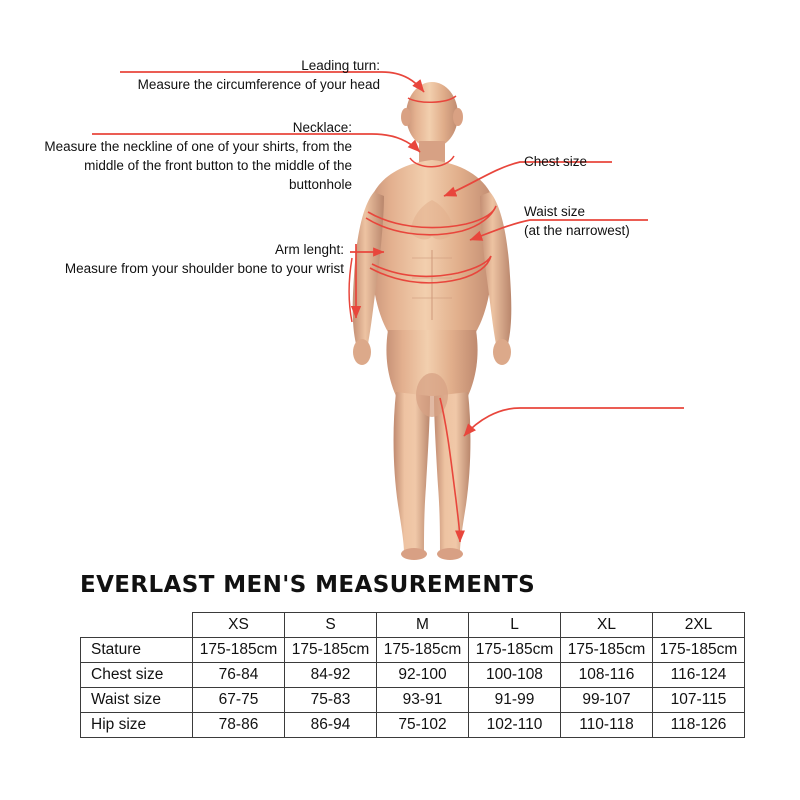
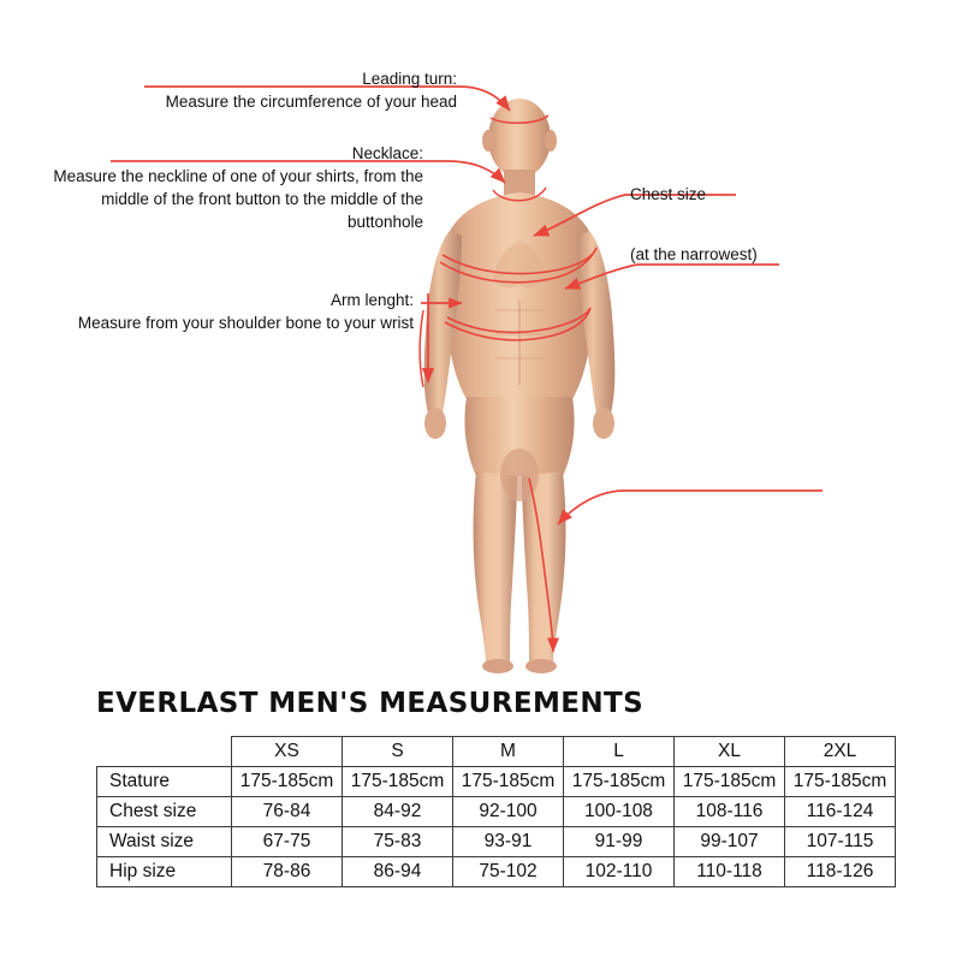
  Leading turn:
  Measure the circumference of your head
  Necklace:
  Measure the neckline of one of your shirts, from the middle of the front button to the middle of the buttonhole
  Arm lenght:
  Measure from your shoulder bone to your wrist
  Chest size
- Waist size
  (at the narrowest)
  EVERLAST MEN'S MEASUREMENTS
  	XS	S	M	L	XL	2XL
  Stature	175-185cm	175-185cm	175-185cm	175-185cm	175-185cm	175-185cm
  Chest size	76-84	84-92	92-100	100-108	108-116	116-124
  Waist size	67-75	75-83	93-91	91-99	99-107	107-115
  Hip size	78-86	86-94	75-102	102-110	110-118	118-126
